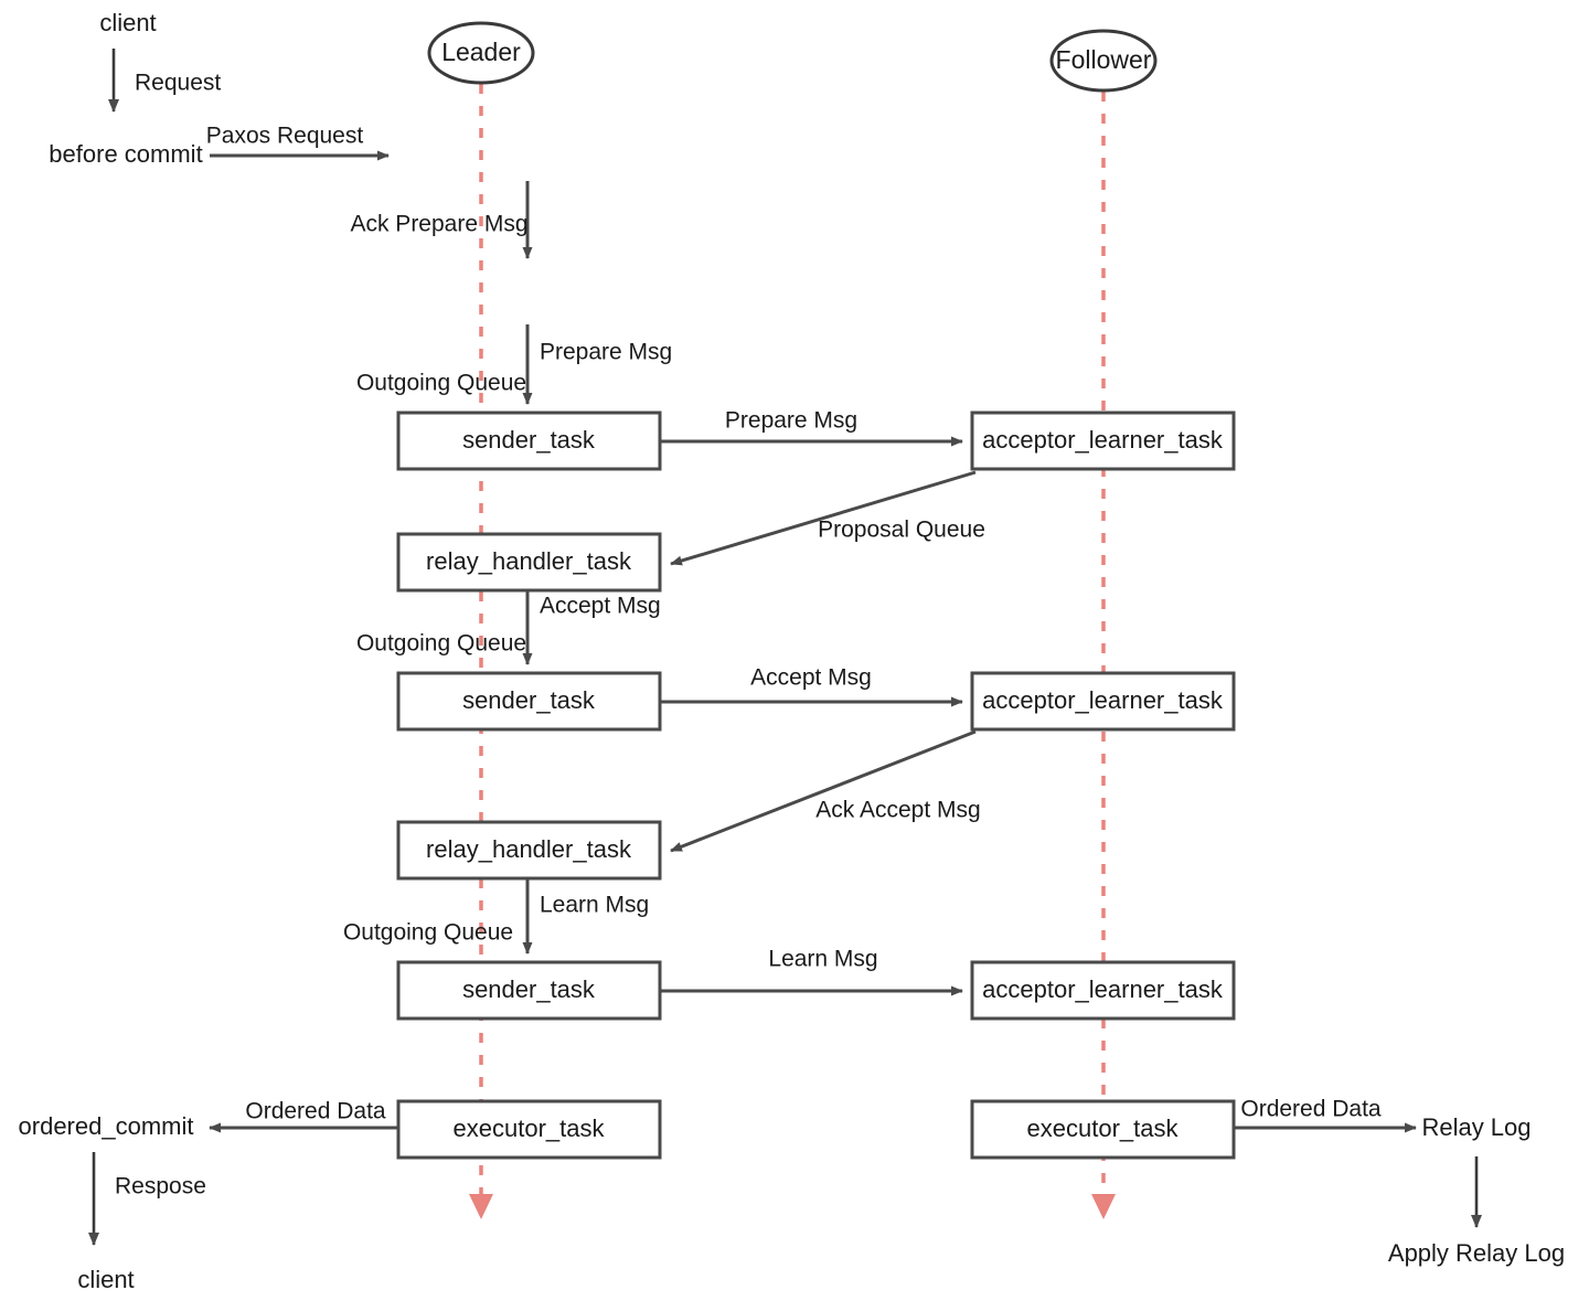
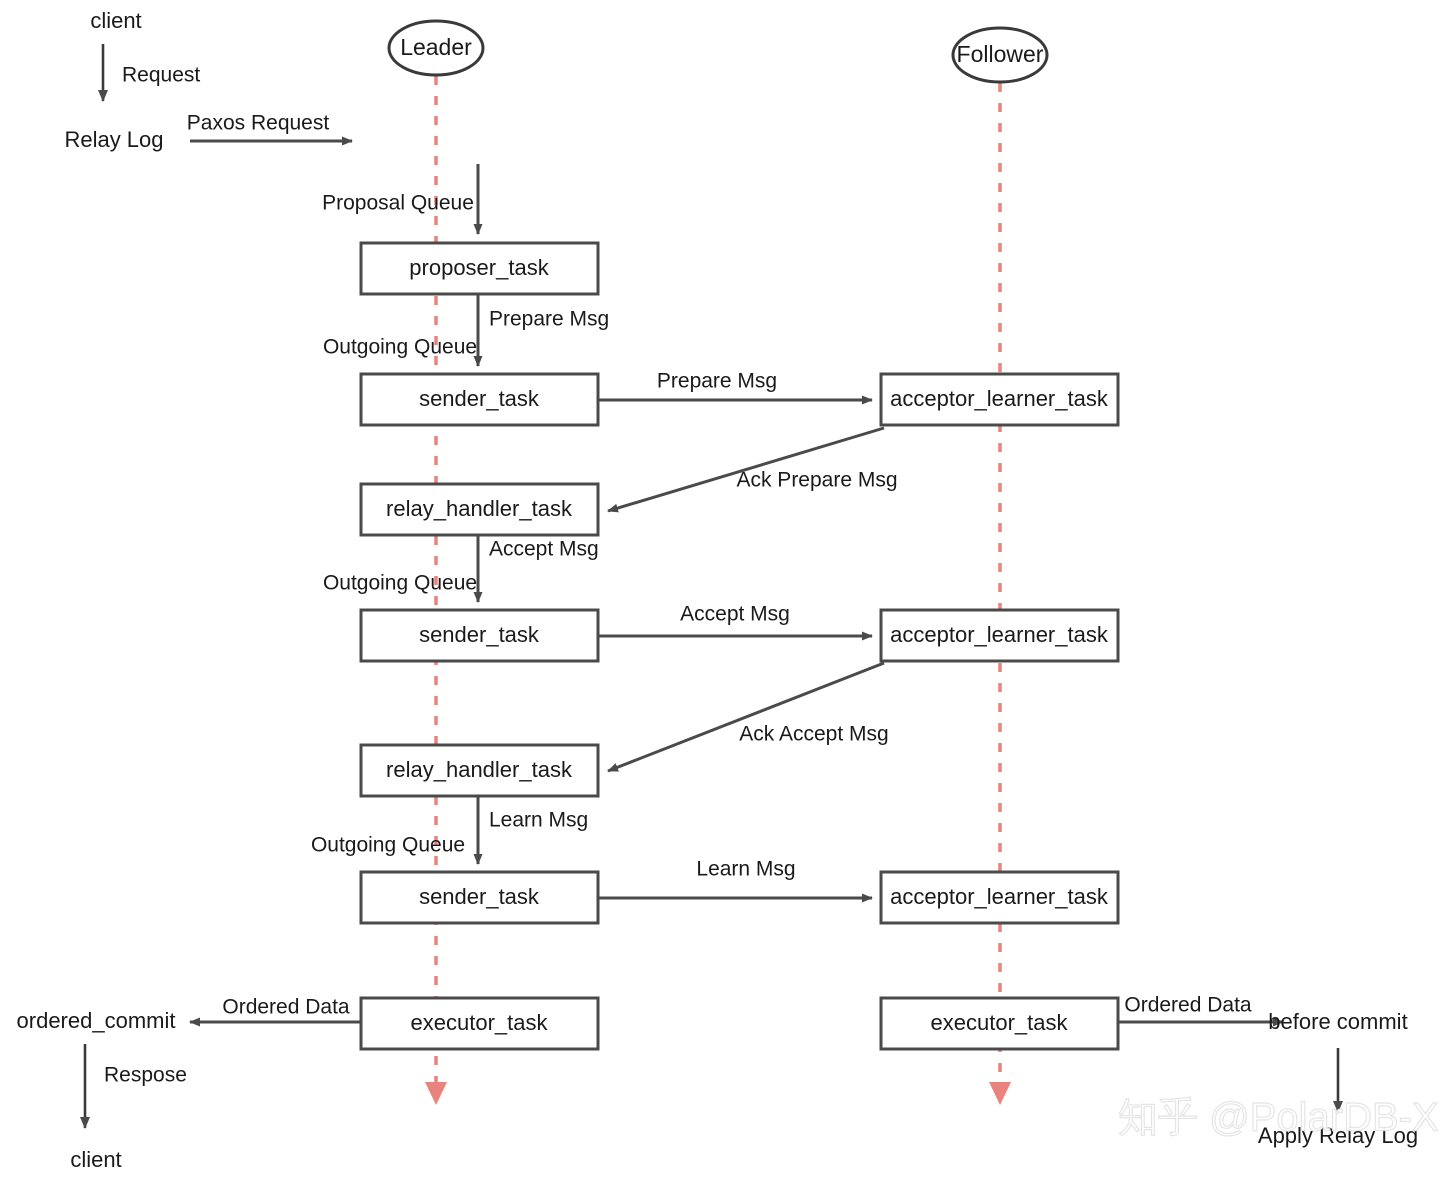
  Leader
  Follower
+ proposer_task
  sender_task
  acceptor_learner_task
  relay_handler_task
  sender_task
  acceptor_learner_task
  relay_handler_task
  sender_task
  acceptor_learner_task
  executor_task
  executor_task
  client
- before commit
+ Relay Log
  ordered_commit
  client
- Relay Log
+ before commit
  Apply Relay Log
  Request
  Paxos Request
- Ack Prepare Msg
+ Proposal Queue
  Prepare Msg
  Outgoing Queue
  Prepare Msg
- Proposal Queue
+ Ack Prepare Msg
  Accept Msg
  Outgoing Queue
  Accept Msg
  Ack Accept Msg
  Learn Msg
  Outgoing Queue
  Learn Msg
  Ordered Data
  Ordered Data
  Respose
+ 知乎 @PolarDB-X
